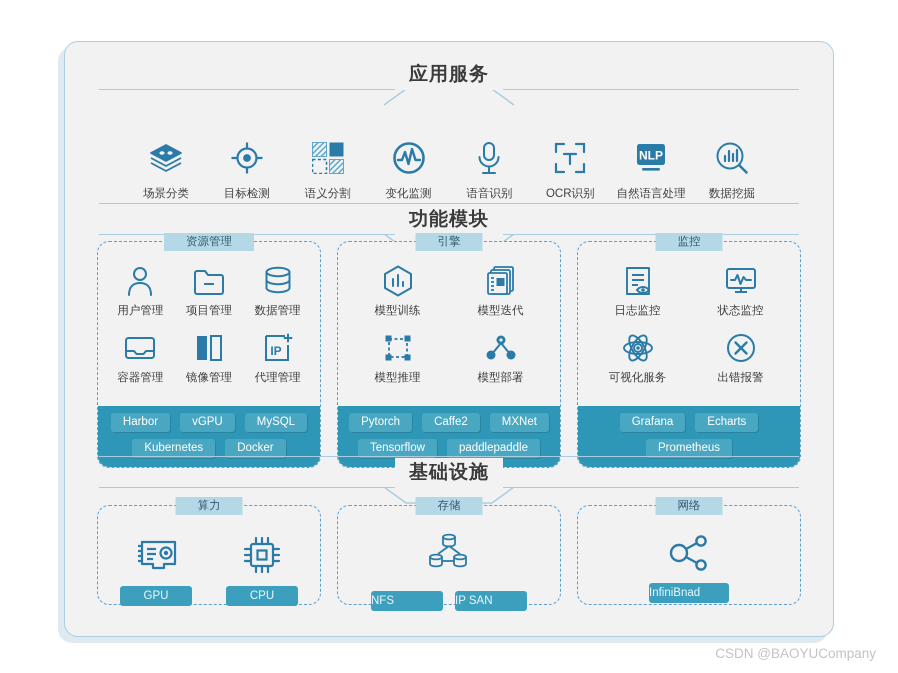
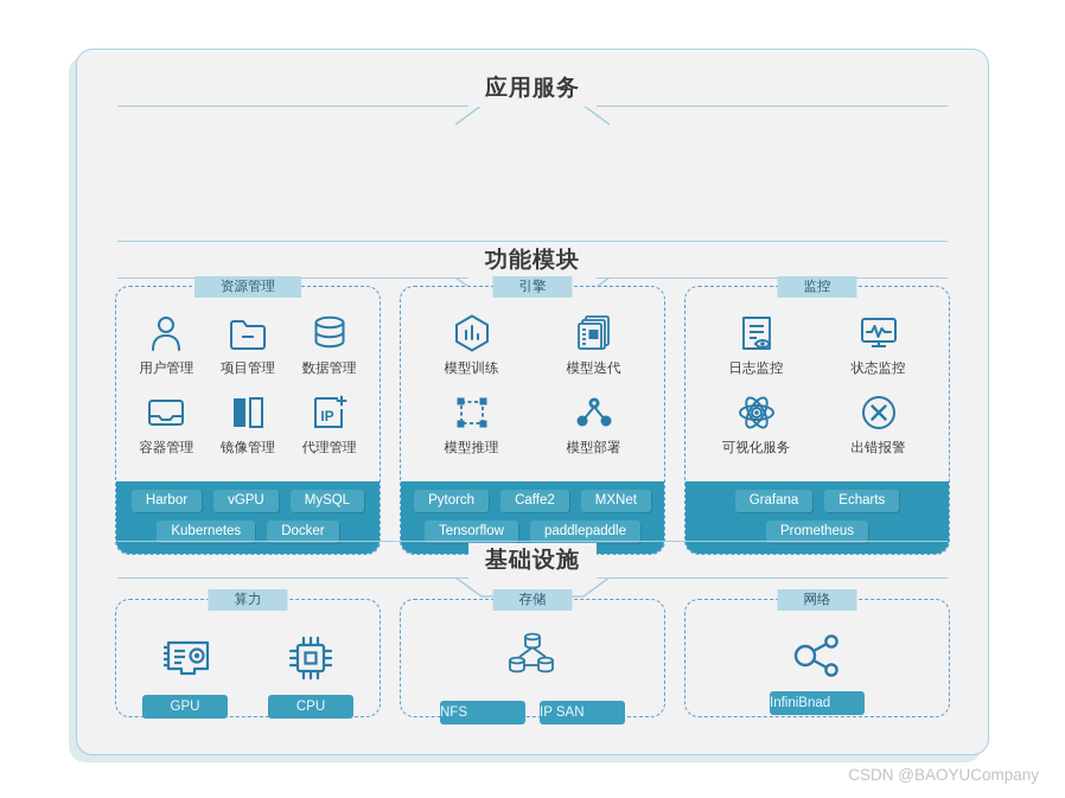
  应用服务
- 场景分类
- 目标检测
- 语义分割
- 变化监测
- 语音识别
- OCR识别
- NLP
- 自然语言处理
- 数据挖掘
  功能模块
  资源管理
  用户管理
  项目管理
  数据管理
  容器管理
  镜像管理
  IP
  代理管理
  Harbor
  vGPU
  MySQL
  Kubernetes
  Docker
  引擎
  模型训练
  模型迭代
  模型推理
  模型部署
  Pytorch
  Caffe2
  MXNet
  Tensorflow
  paddlepaddle
  监控
  日志监控
  状态监控
  可视化服务
  出错报警
  Grafana
  Echarts
  Prometheus
  基础设施
  算力
  GPU
  CPU
  存储
  NFS
  IP SAN
  网络
  InfiniBnad
  CSDN @BAOYUCompany
